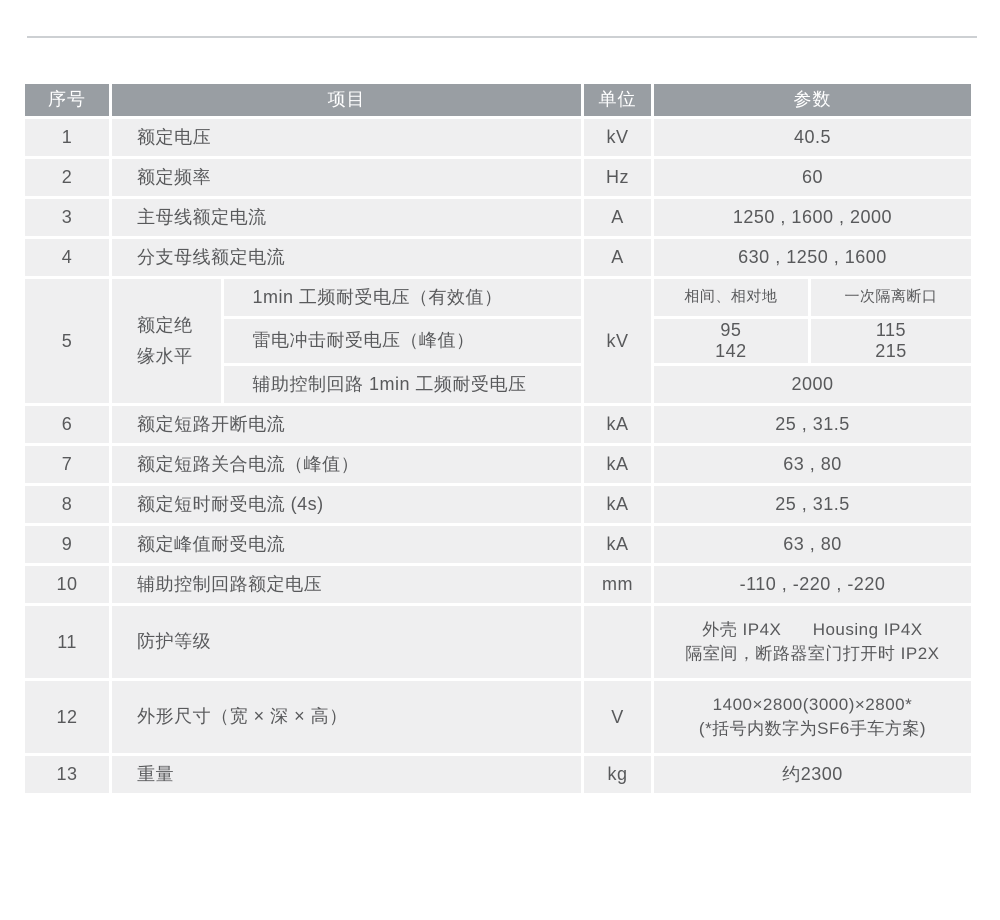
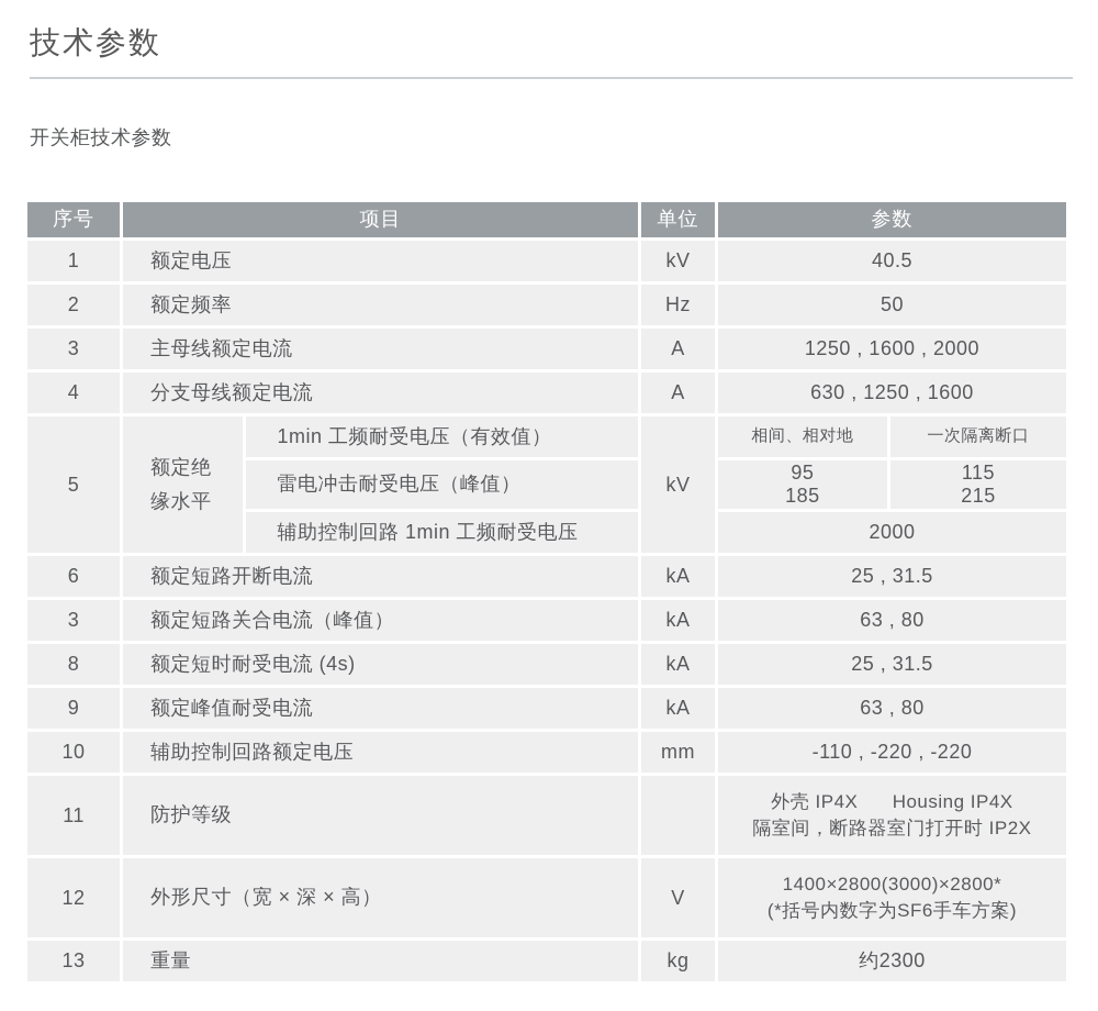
+ 技术参数
+ 开关柜技术参数
  序号	项目	单位	参数
  1	额定电压	kV	40.5
- 2	额定频率	Hz	60
+ 2	额定频率	Hz	50
  3	主母线额定电流	A	1250 , 1600 , 2000
  4	分支母线额定电流	A	630 , 1250 , 1600
  5	额定绝缘水平	1min 工频耐受电压（有效值）	kV	相间、相对地	一次隔离断口
- 雷电冲击耐受电压（峰值）	95 142	115 215
+ 雷电冲击耐受电压（峰值）	95 185	115 215
  辅助控制回路 1min 工频耐受电压	2000
  6	额定短路开断电流	kA	25 , 31.5
- 7	额定短路关合电流（峰值）	kA	63 , 80
+ 3	额定短路关合电流（峰值）	kA	63 , 80
  8	额定短时耐受电流 (4s)	kA	25 , 31.5
  9	额定峰值耐受电流	kA	63 , 80
  10	辅助控制回路额定电压	mm	-110 , -220 , -220
  11	防护等级		外壳 IP4X Housing IP4X 隔室间，断路器室门打开时 IP2X
  12	外形尺寸（宽 × 深 × 高）	V	1400×2800(3000)×2800* (*括号内数字为SF6手车方案)
  13	重量	kg	约2300
